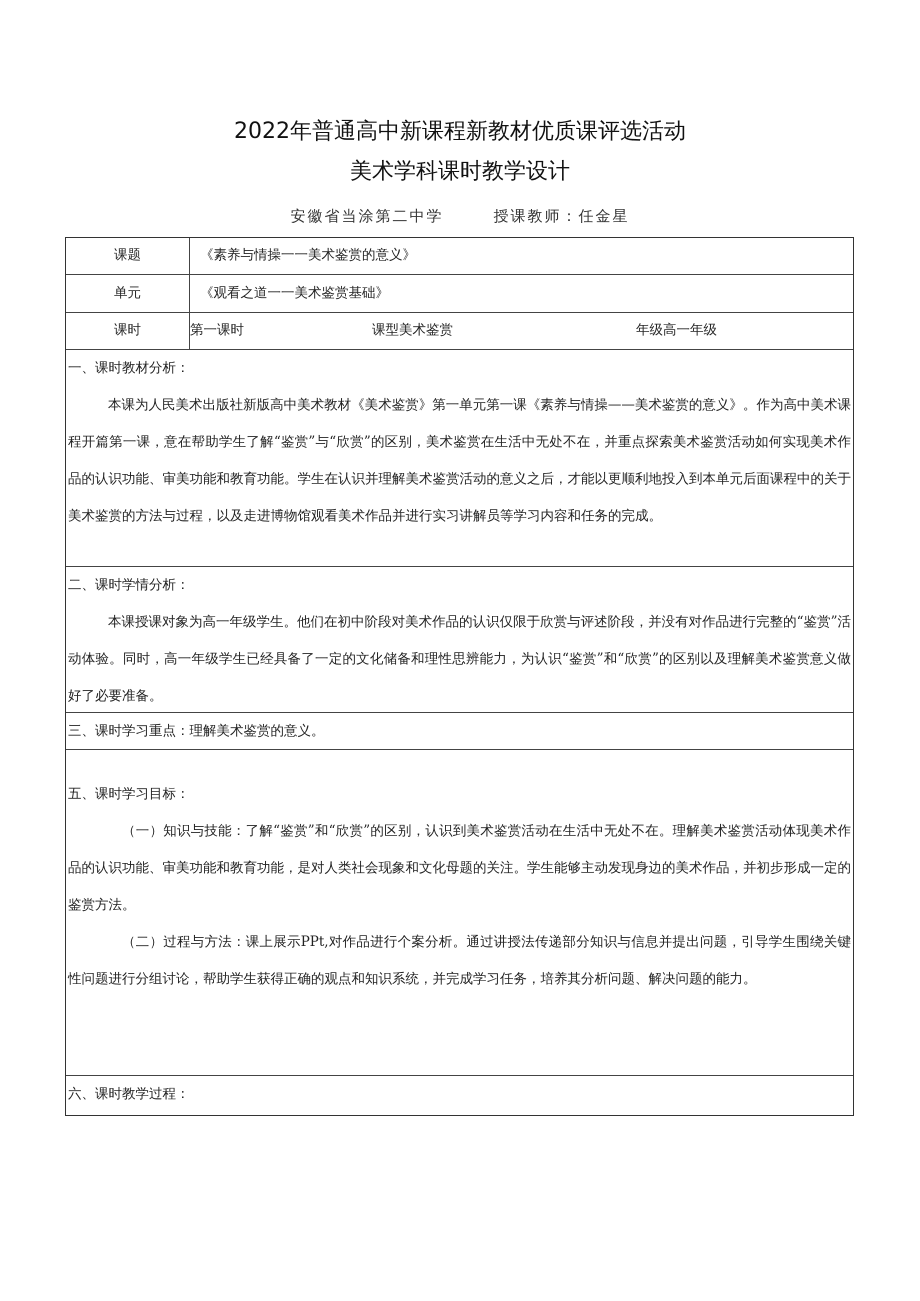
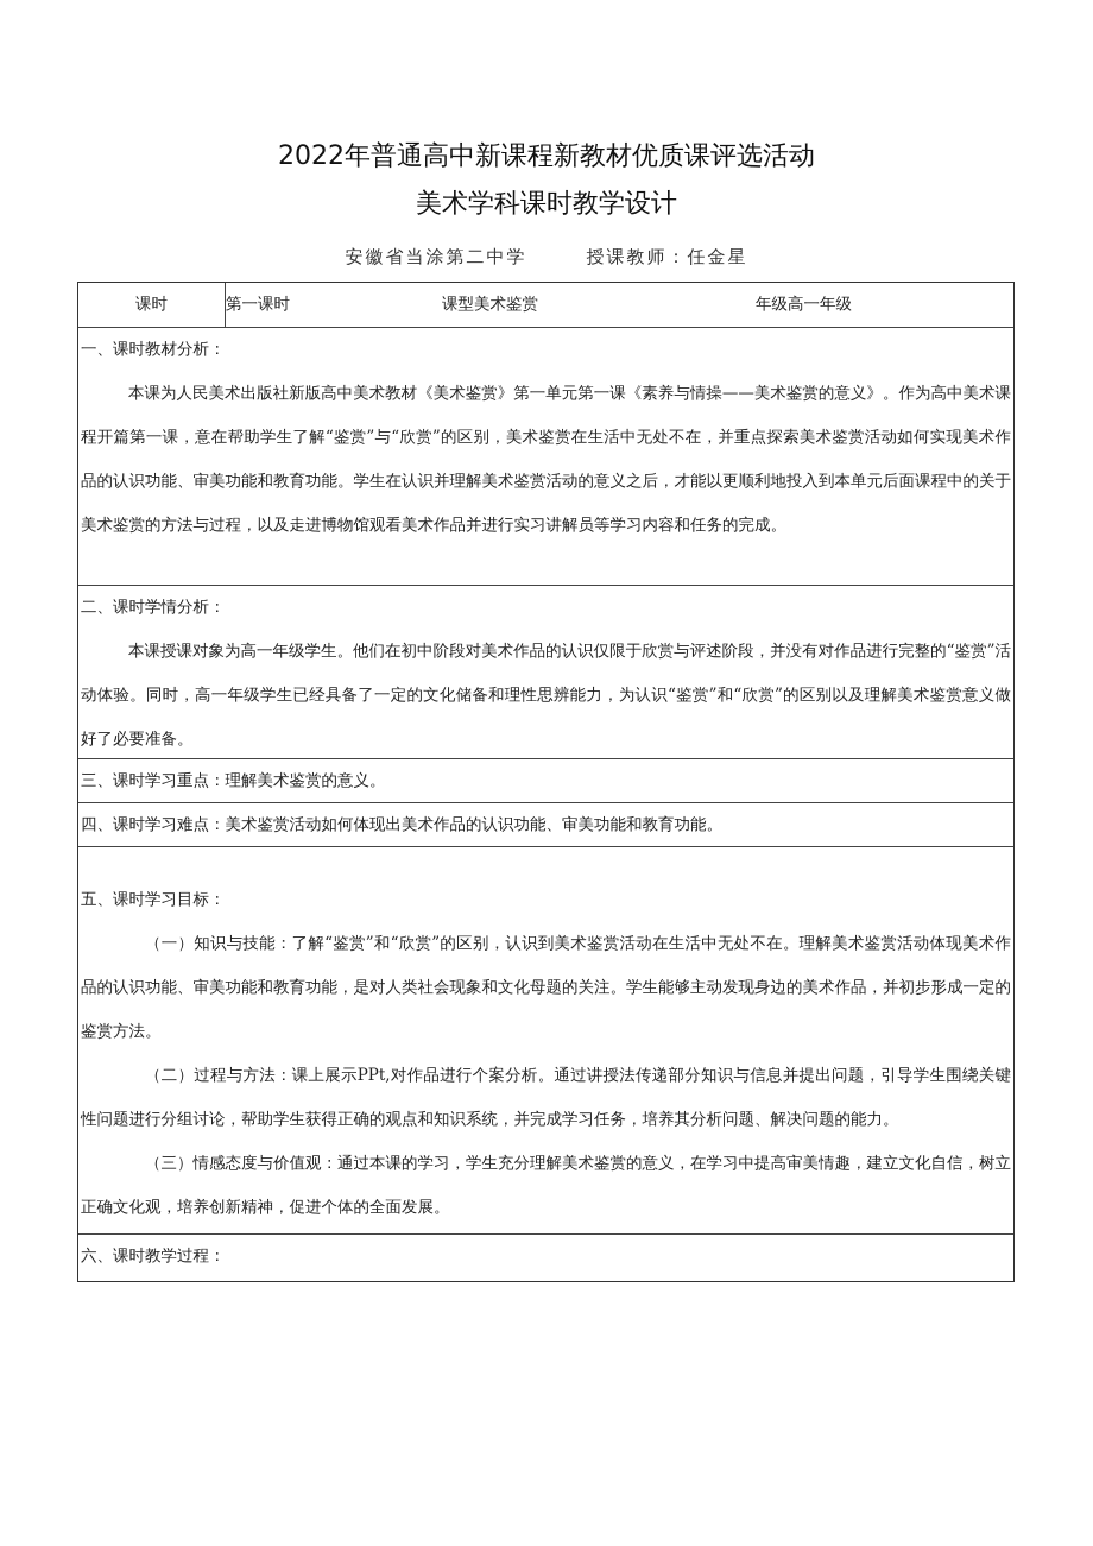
  2022年普通高中新课程新教材优质课评选活动
  美术学科课时教学设计
  安徽省当涂第二中学 授课教师：任金星
- 课题
- 《素养与情操一一美术鉴赏的意义》
- 单元
- 《观看之道一一美术鉴赏基础》
  课时
  第一课时
  课型美术鉴赏
  年级高一年级
  一、课时教材分析：
  本课为人民美术出版社新版高中美术教材《美术鉴赏》第一单元第一课《素养与情操——美术鉴赏的意义》。作为高中美术课程开篇第一课，意在帮助学生了解“鉴赏”与“欣赏”的区别，美术鉴赏在生活中无处不在，并重点探索美术鉴赏活动如何实现美术作品的认识功能、审美功能和教育功能。学生在认识并理解美术鉴赏活动的意义之后，才能以更顺利地投入到本单元后面课程中的关于美术鉴赏的方法与过程，以及走进博物馆观看美术作品并进行实习讲解员等学习内容和任务的完成。
  二、课时学情分析：
  本课授课对象为高一年级学生。他们在初中阶段对美术作品的认识仅限于欣赏与评述阶段，并没有对作品进行完整的“鉴赏”活动体验。同时，高一年级学生已经具备了一定的文化储备和理性思辨能力，为认识“鉴赏”和“欣赏”的区别以及理解美术鉴赏意义做好了必要准备。
  三、课时学习重点：理解美术鉴赏的意义。
+ 四、课时学习难点：美术鉴赏活动如何体现出美术作品的认识功能、审美功能和教育功能。
  五、课时学习目标：
  （一）知识与技能：了解“鉴赏”和“欣赏”的区别，认识到美术鉴赏活动在生活中无处不在。理解美术鉴赏活动体现美术作品的认识功能、审美功能和教育功能，是对人类社会现象和文化母题的关注。学生能够主动发现身边的美术作品，并初步形成一定的鉴赏方法。
  （二）过程与方法：课上展示PPt,对作品进行个案分析。通过讲授法传递部分知识与信息并提出问题，引导学生围绕关键性问题进行分组讨论，帮助学生获得正确的观点和知识系统，并完成学习任务，培养其分析问题、解决问题的能力。
+ （三）情感态度与价值观：通过本课的学习，学生充分理解美术鉴赏的意义，在学习中提高审美情趣，建立文化自信，树立正确文化观，培养创新精神，促进个体的全面发展。
  六、课时教学过程：
